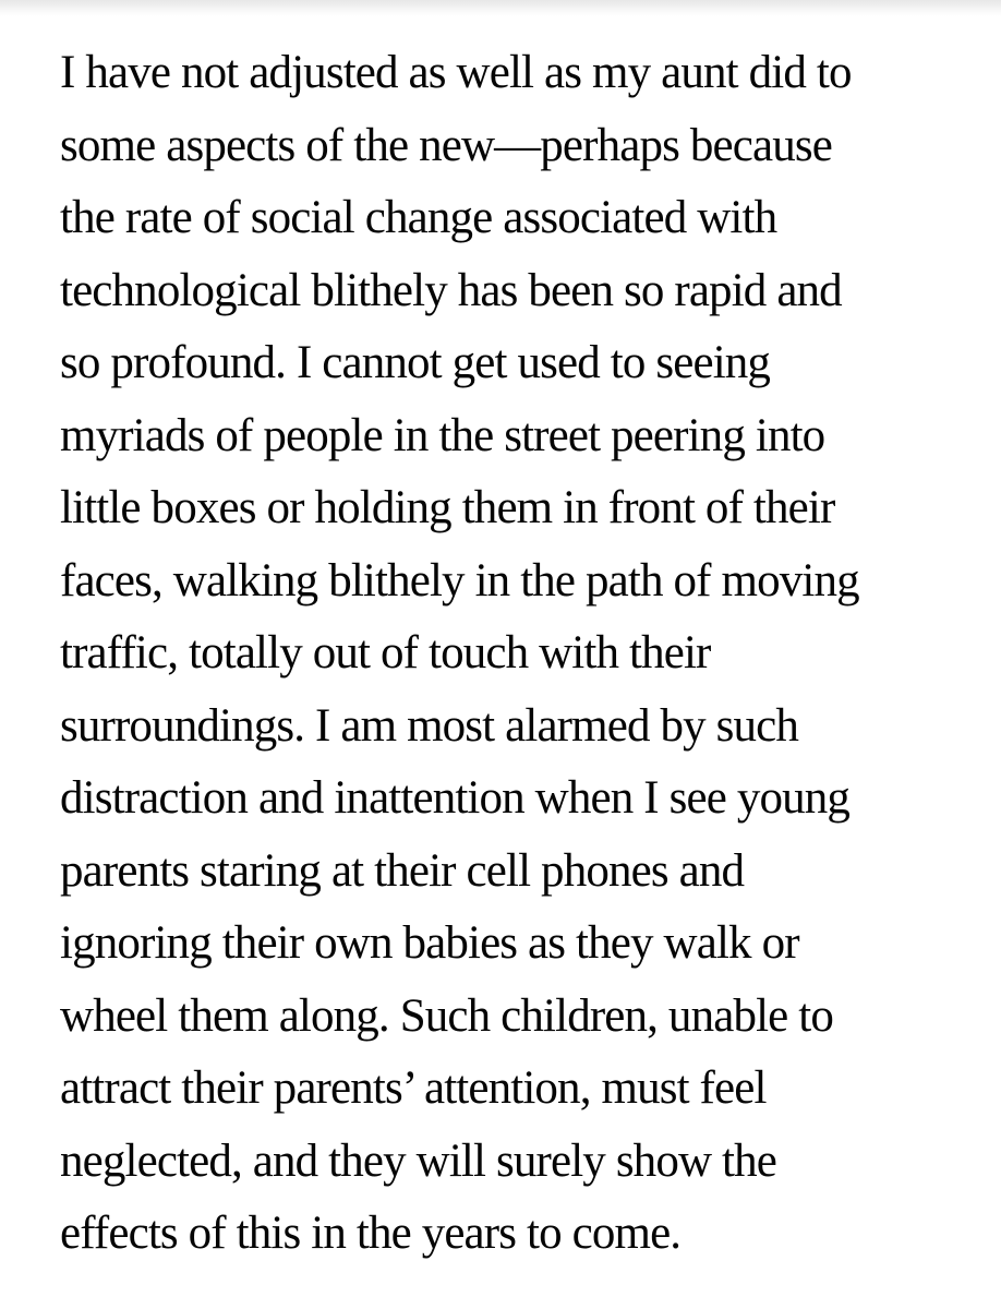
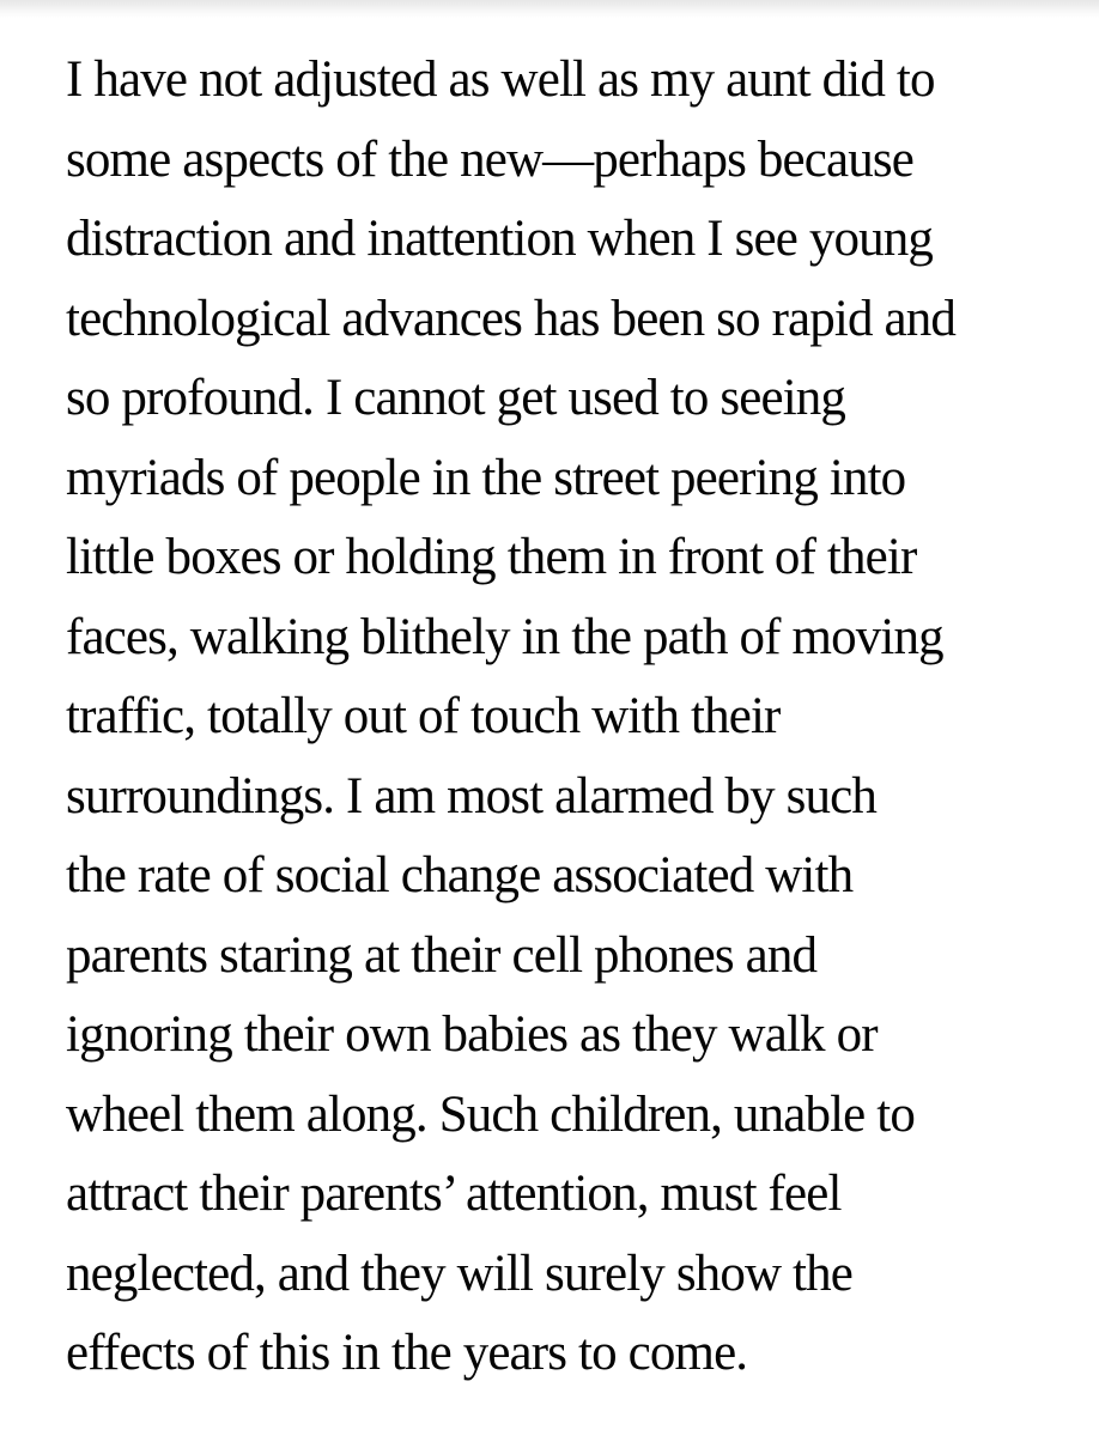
  I have not adjusted as well as my aunt did to
  some aspects of the new—perhaps because
- the rate of social change associated with
+ distraction and inattention when I see young
- technological blithely has been so rapid and
+ technological advances has been so rapid and
  so profound. I cannot get used to seeing
  myriads of people in the street peering into
  little boxes or holding them in front of their
  faces, walking blithely in the path of moving
  traffic, totally out of touch with their
  surroundings. I am most alarmed by such
- distraction and inattention when I see young
+ the rate of social change associated with
  parents staring at their cell phones and
  ignoring their own babies as they walk or
  wheel them along. Such children, unable to
  attract their parents’ attention, must feel
  neglected, and they will surely show the
  effects of this in the years to come.
